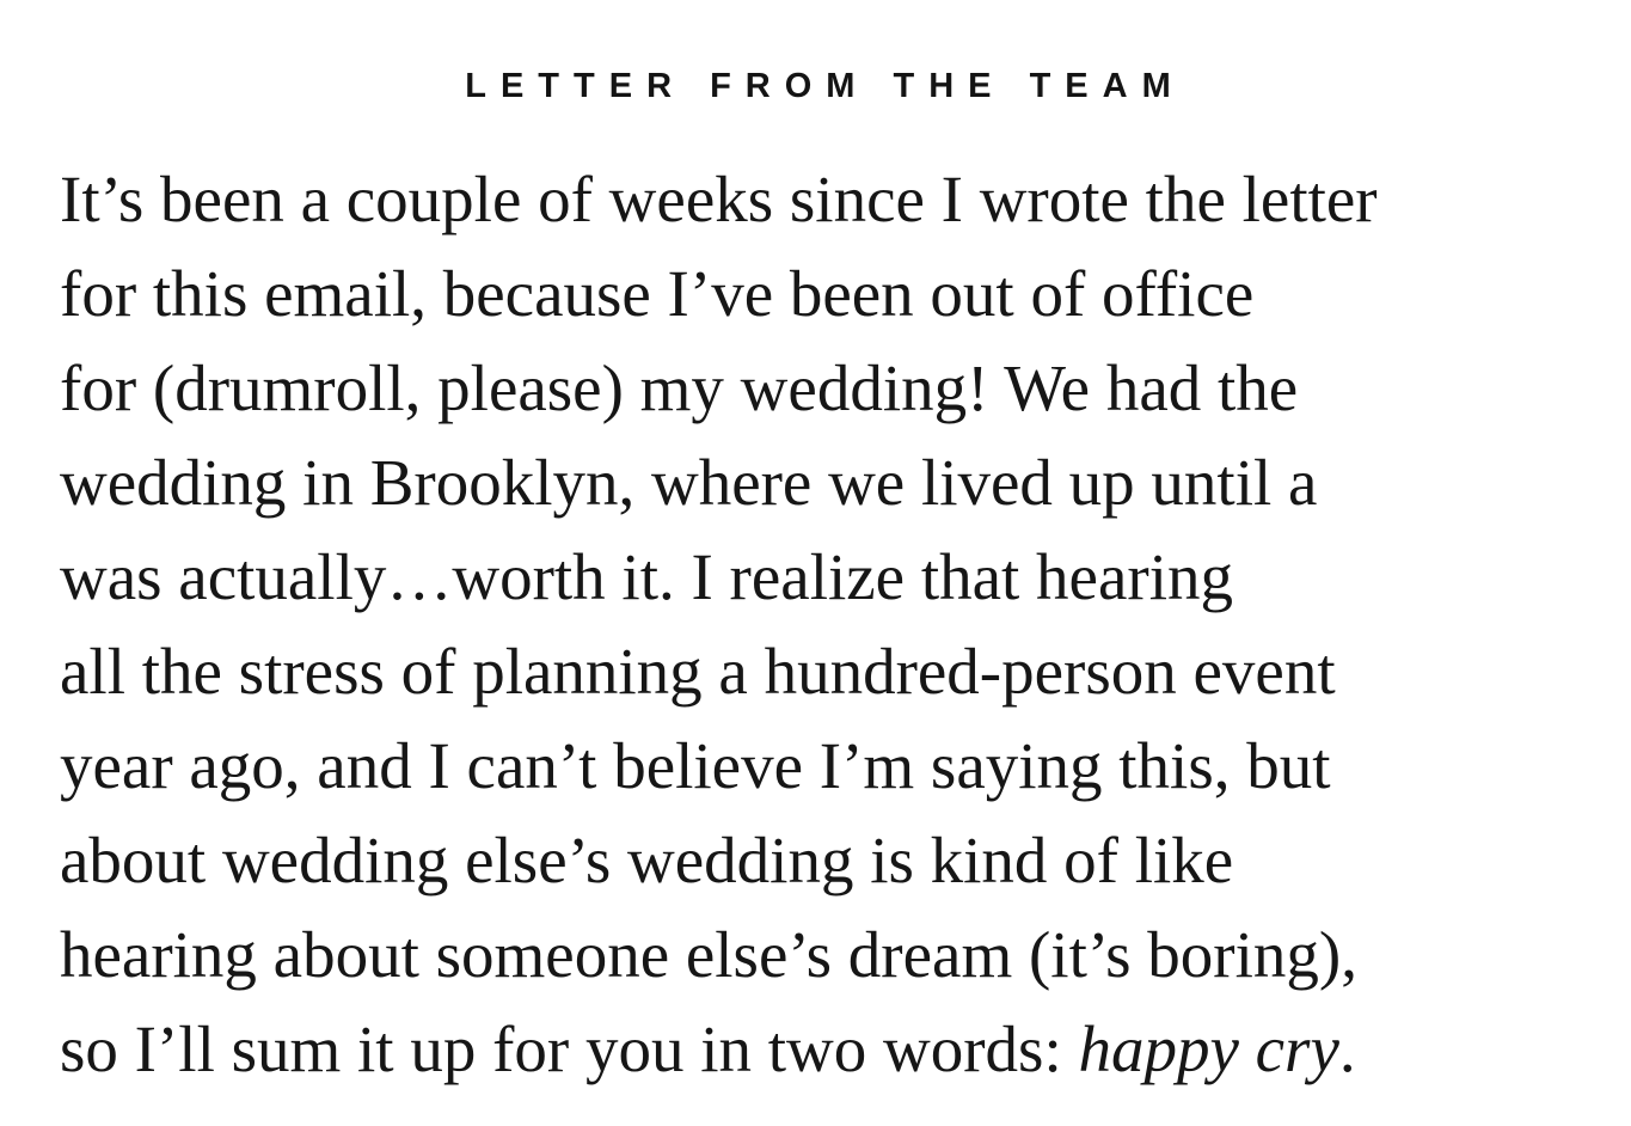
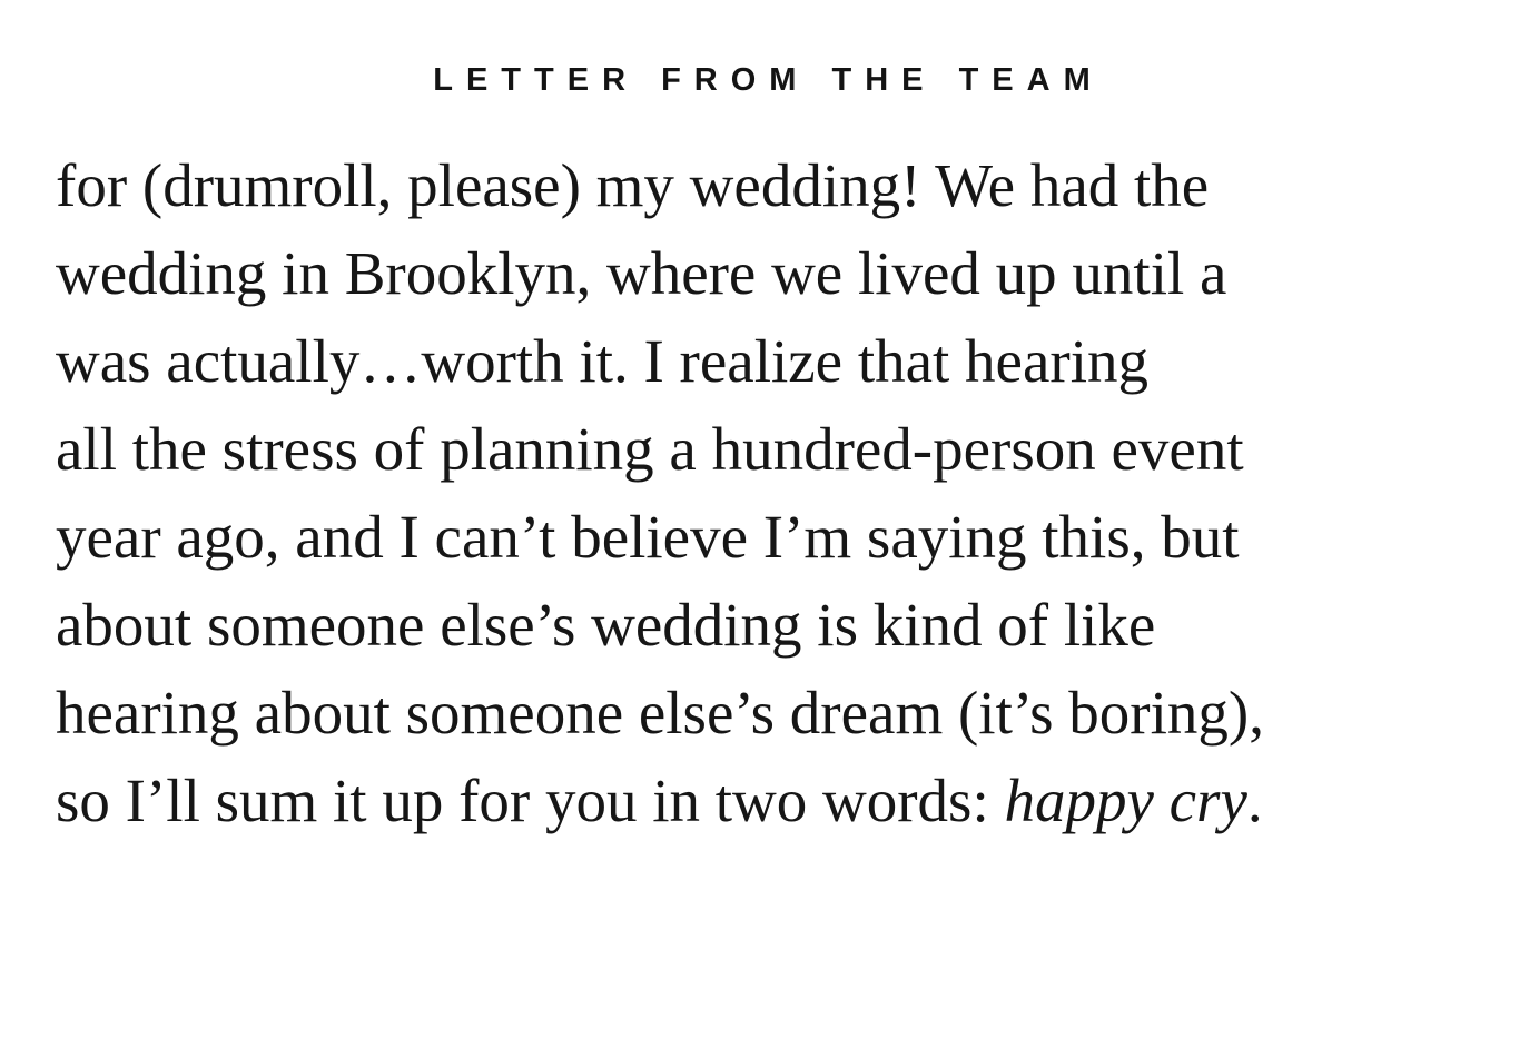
  LETTER FROM THE TEAM
- It’s been a couple of weeks since I wrote the letter
- for this email, because I’ve been out of office
  for (drumroll, please) my wedding! We had the
  wedding in Brooklyn, where we lived up until a
  was actually…worth it. I realize that hearing
  all the stress of planning a hundred-person event
  year ago, and I can’t believe I’m saying this, but
- about wedding else’s wedding is kind of like
+ about someone else’s wedding is kind of like
  hearing about someone else’s dream (it’s boring),
  so I’ll sum it up for you in two words: happy cry.
